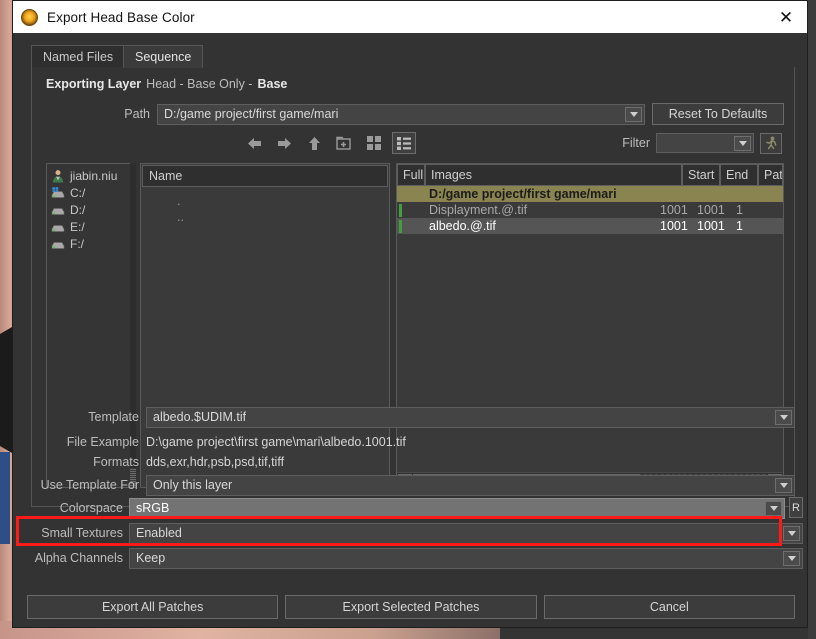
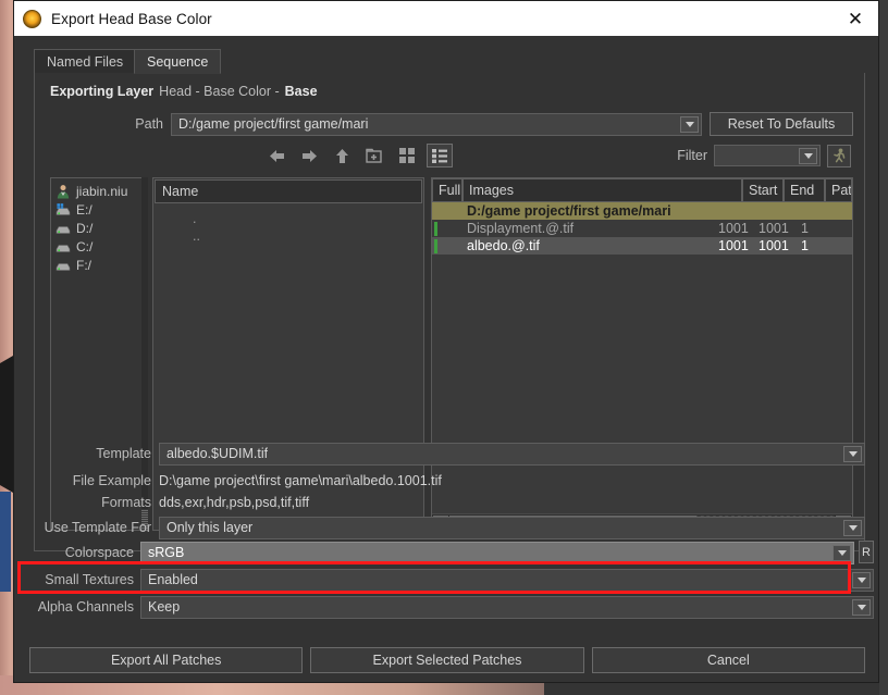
  Export Head Base Color
  ✕
  Named Files
  Sequence
  Exporting Layer
- Head - Base Only -
+ Head - Base Color -
  Base
  Path
  D:/game project/first game/mari
  Reset To Defaults
  Filter
  jiabin.niu
- C:/
+ E:/
  D:/
- E:/
+ C:/
  F:/
  Name
  .
  ..
  Full
  Images
  Start
  End
  D:/game project/first game/mari
  Displayment.@.tif
  1001
  1001
  1
  albedo.@.tif
  1001
  1001
  1
  Template
  albedo.$UDIM.tif
  File Example
  D:\game project\first game\mari\albedo.1001.tif
  Formats
  dds,exr,hdr,psb,psd,tif,tiff
  Use Template For
  Only this layer
  Colorspace
  sRGB
  R
  Small Textures
  Enabled
  Alpha Channels
  Keep
  Export All Patches
  Export Selected Patches
  Cancel
